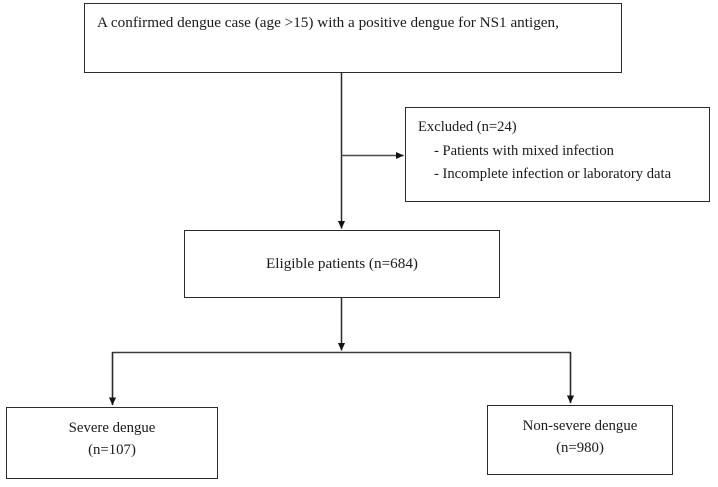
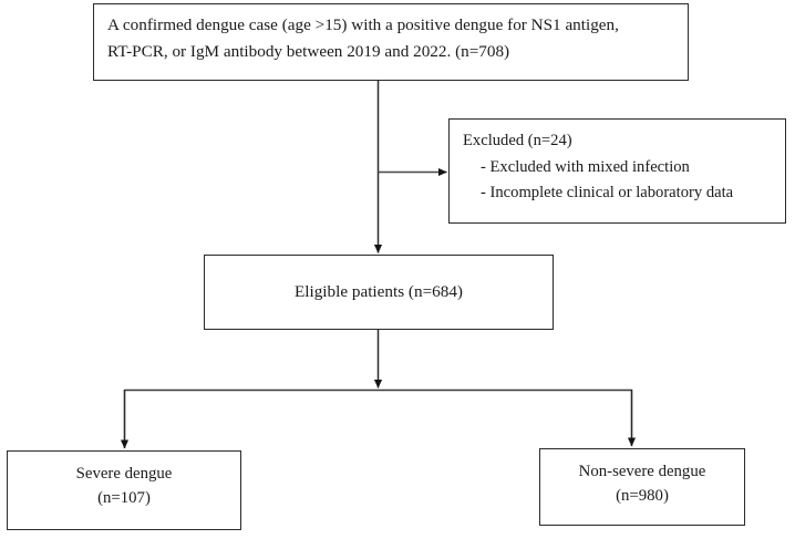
  A confirmed dengue case (age >15) with a positive dengue for NS1 antigen,
+ RT-PCR, or IgM antibody between 2019 and 2022. (n=708)
  Excluded (n=24)
- - Patients with mixed infection
+ - Excluded with mixed infection
- - Incomplete infection or laboratory data
+ - Incomplete clinical or laboratory data
  Eligible patients (n=684)
  Severe dengue
  (n=107)
  Non-severe dengue
  (n=980)
